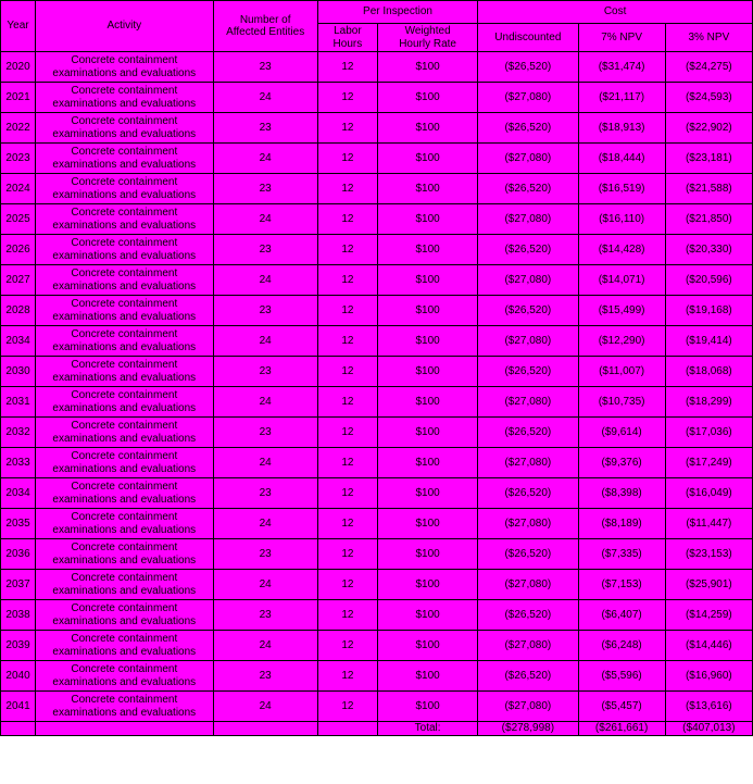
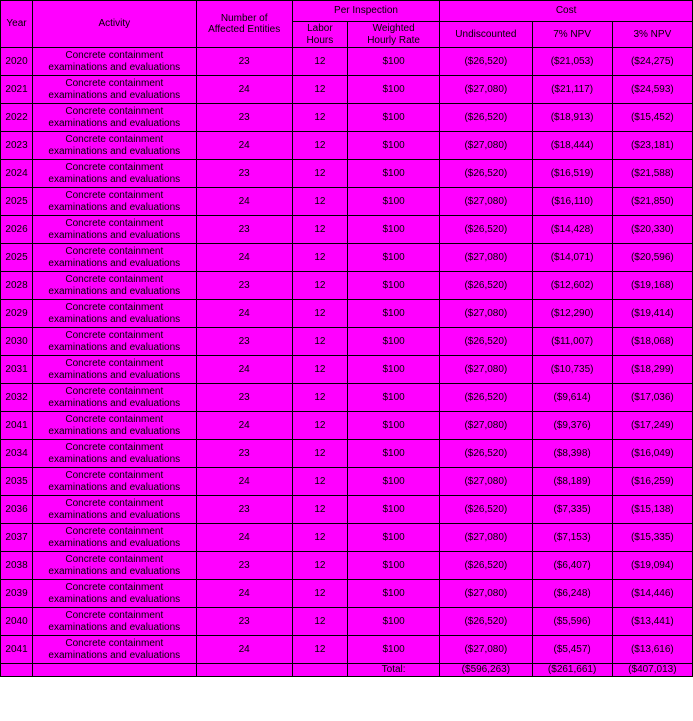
  Year	Activity	Number of Affected Entities	Per Inspection	Cost
  Labor Hours	Weighted Hourly Rate	Undiscounted	7% NPV	3% NPV
- 2020	Concrete containmentexaminations and evaluations	23	12	$100	($26,520)	($31,474)	($24,275)
+ 2020	Concrete containmentexaminations and evaluations	23	12	$100	($26,520)	($21,053)	($24,275)
  2021	Concrete containmentexaminations and evaluations	24	12	$100	($27,080)	($21,117)	($24,593)
- 2022	Concrete containmentexaminations and evaluations	23	12	$100	($26,520)	($18,913)	($22,902)
+ 2022	Concrete containmentexaminations and evaluations	23	12	$100	($26,520)	($18,913)	($15,452)
  2023	Concrete containmentexaminations and evaluations	24	12	$100	($27,080)	($18,444)	($23,181)
  2024	Concrete containmentexaminations and evaluations	23	12	$100	($26,520)	($16,519)	($21,588)
  2025	Concrete containmentexaminations and evaluations	24	12	$100	($27,080)	($16,110)	($21,850)
  2026	Concrete containmentexaminations and evaluations	23	12	$100	($26,520)	($14,428)	($20,330)
- 2027	Concrete containmentexaminations and evaluations	24	12	$100	($27,080)	($14,071)	($20,596)
+ 2025	Concrete containmentexaminations and evaluations	24	12	$100	($27,080)	($14,071)	($20,596)
- 2028	Concrete containmentexaminations and evaluations	23	12	$100	($26,520)	($15,499)	($19,168)
+ 2028	Concrete containmentexaminations and evaluations	23	12	$100	($26,520)	($12,602)	($19,168)
- 2034	Concrete containmentexaminations and evaluations	24	12	$100	($27,080)	($12,290)	($19,414)
+ 2029	Concrete containmentexaminations and evaluations	24	12	$100	($27,080)	($12,290)	($19,414)
  2030	Concrete containmentexaminations and evaluations	23	12	$100	($26,520)	($11,007)	($18,068)
  2031	Concrete containmentexaminations and evaluations	24	12	$100	($27,080)	($10,735)	($18,299)
  2032	Concrete containmentexaminations and evaluations	23	12	$100	($26,520)	($9,614)	($17,036)
- 2033	Concrete containmentexaminations and evaluations	24	12	$100	($27,080)	($9,376)	($17,249)
+ 2041	Concrete containmentexaminations and evaluations	24	12	$100	($27,080)	($9,376)	($17,249)
  2034	Concrete containmentexaminations and evaluations	23	12	$100	($26,520)	($8,398)	($16,049)
- 2035	Concrete containmentexaminations and evaluations	24	12	$100	($27,080)	($8,189)	($11,447)
+ 2035	Concrete containmentexaminations and evaluations	24	12	$100	($27,080)	($8,189)	($16,259)
- 2036	Concrete containmentexaminations and evaluations	23	12	$100	($26,520)	($7,335)	($23,153)
+ 2036	Concrete containmentexaminations and evaluations	23	12	$100	($26,520)	($7,335)	($15,138)
- 2037	Concrete containmentexaminations and evaluations	24	12	$100	($27,080)	($7,153)	($25,901)
+ 2037	Concrete containmentexaminations and evaluations	24	12	$100	($27,080)	($7,153)	($15,335)
- 2038	Concrete containmentexaminations and evaluations	23	12	$100	($26,520)	($6,407)	($14,259)
+ 2038	Concrete containmentexaminations and evaluations	23	12	$100	($26,520)	($6,407)	($19,094)
  2039	Concrete containmentexaminations and evaluations	24	12	$100	($27,080)	($6,248)	($14,446)
- 2040	Concrete containmentexaminations and evaluations	23	12	$100	($26,520)	($5,596)	($16,960)
+ 2040	Concrete containmentexaminations and evaluations	23	12	$100	($26,520)	($5,596)	($13,441)
  2041	Concrete containmentexaminations and evaluations	24	12	$100	($27,080)	($5,457)	($13,616)
- 				Total:	($278,998)	($261,661)	($407,013)
+ 				Total:	($596,263)	($261,661)	($407,013)
